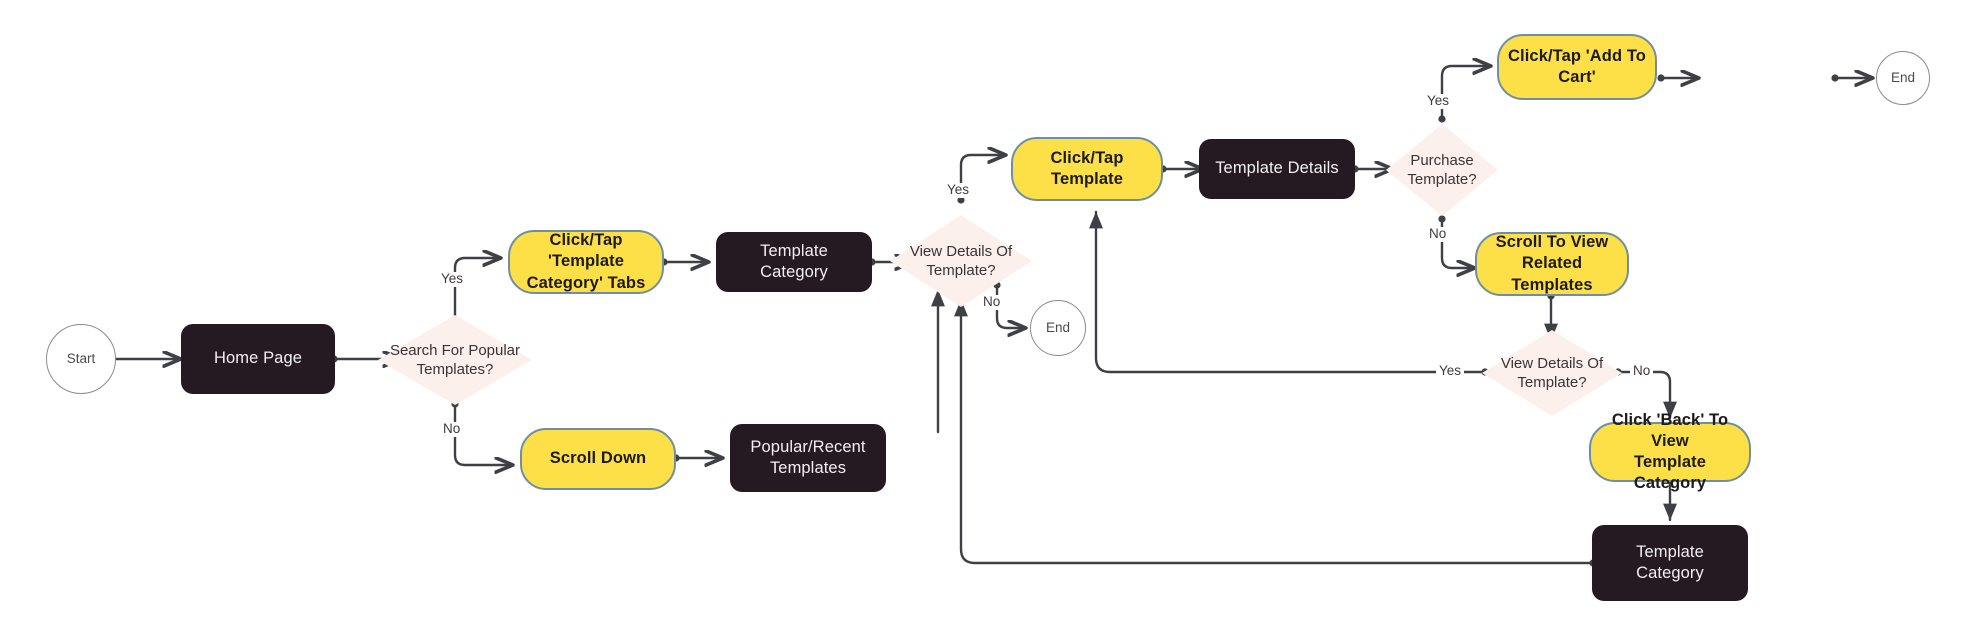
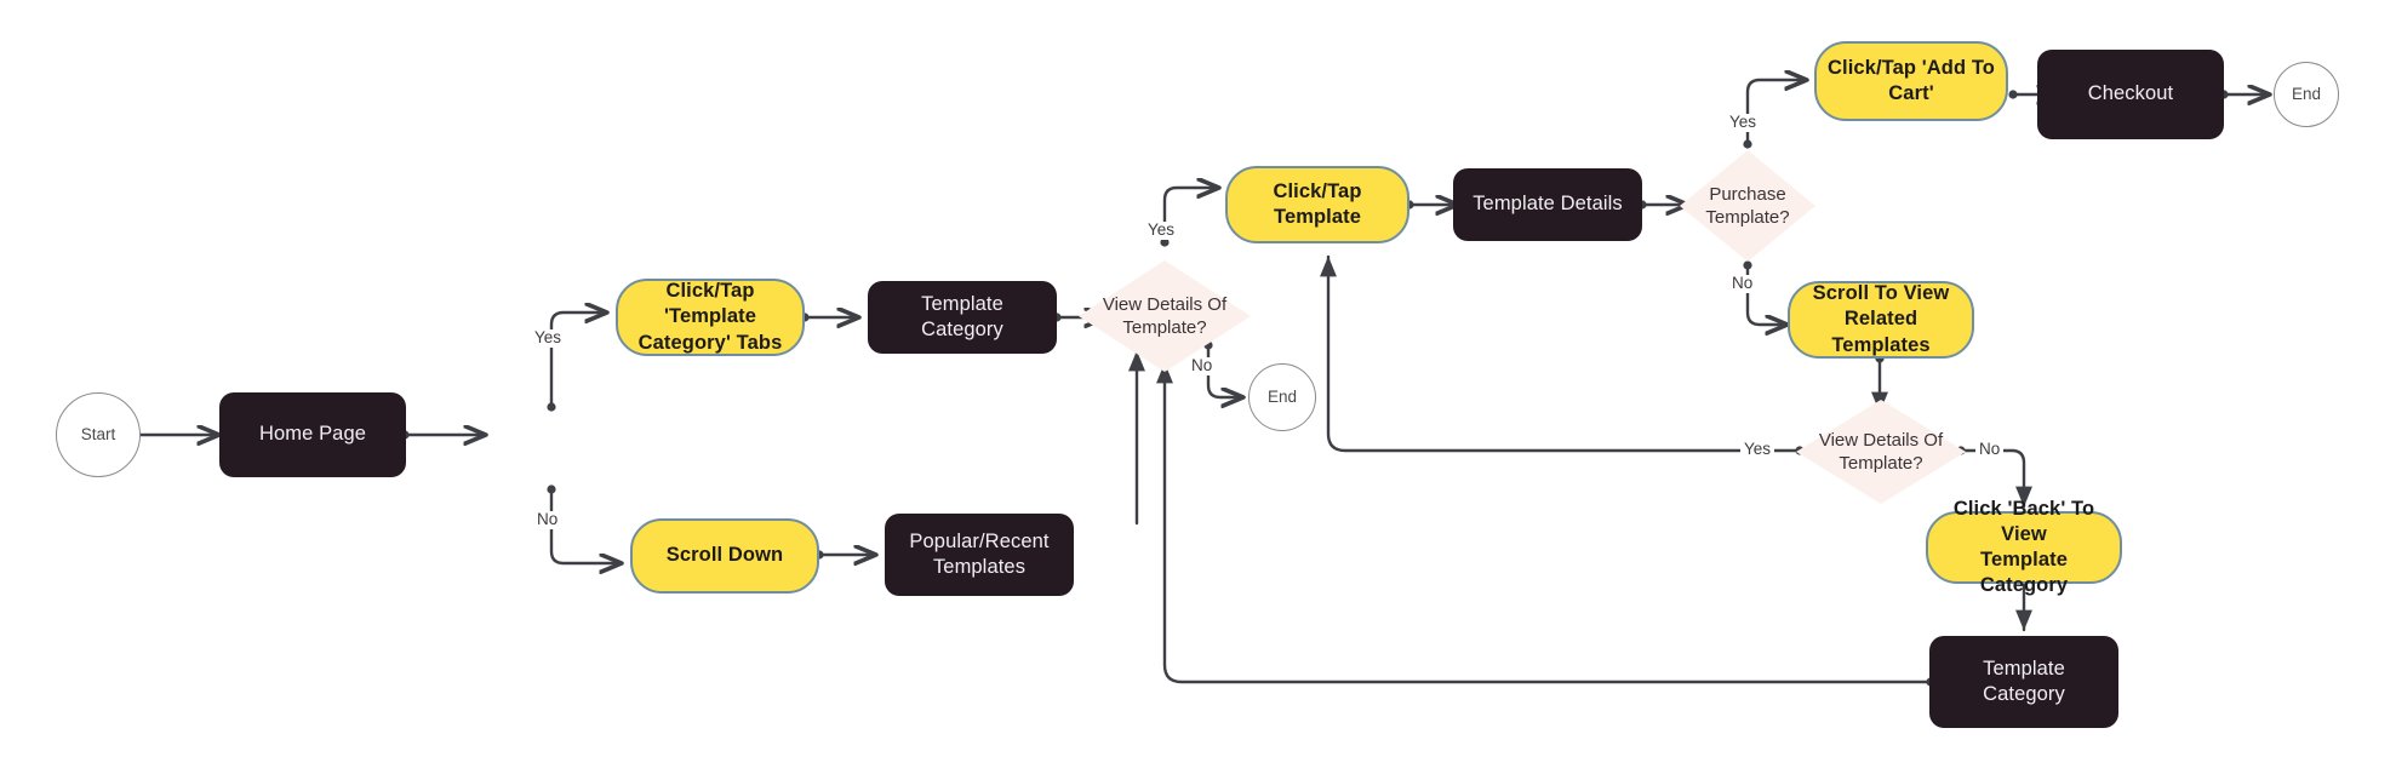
  Start
  Home Page
- Search For Popular
- Templates?
  Click/Tap 'Template
  Category' Tabs
  Template Category
  Scroll Down
  Popular/Recent
  Templates
  View Details Of
  Template?
  End
  Click/Tap Template
  Template Details
  Purchase
  Template?
  Click/Tap 'Add To
  Cart'
+ Checkout
  End
  Scroll To View
  Related Templates
  View Details Of
  Template?
  Click 'Back' To View
  Template Category
  Template Category
  Yes
  No
  Yes
  No
  Yes
  No
  Yes
  No
